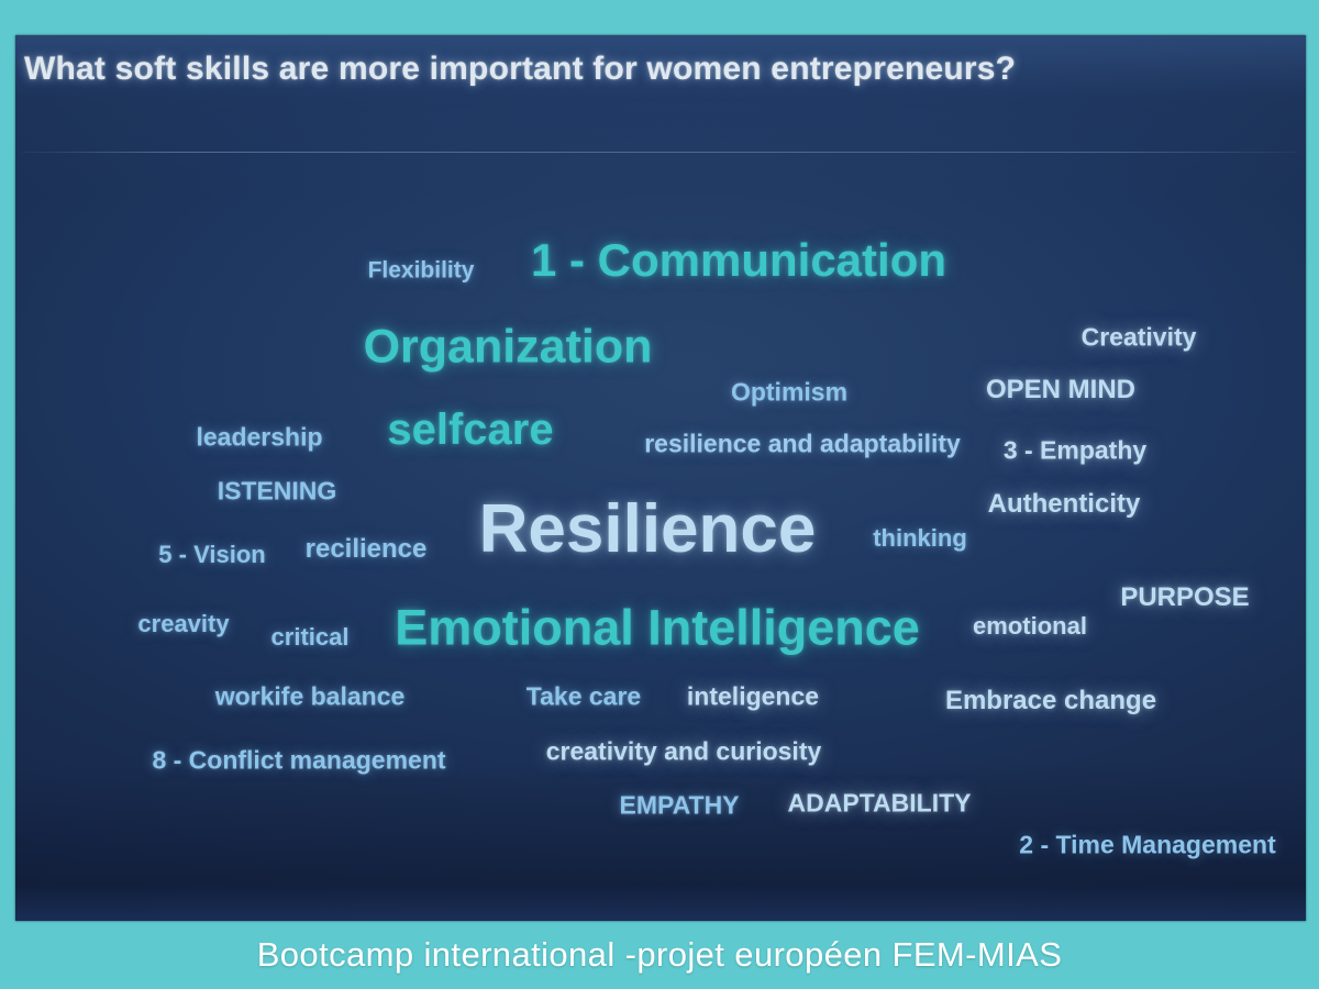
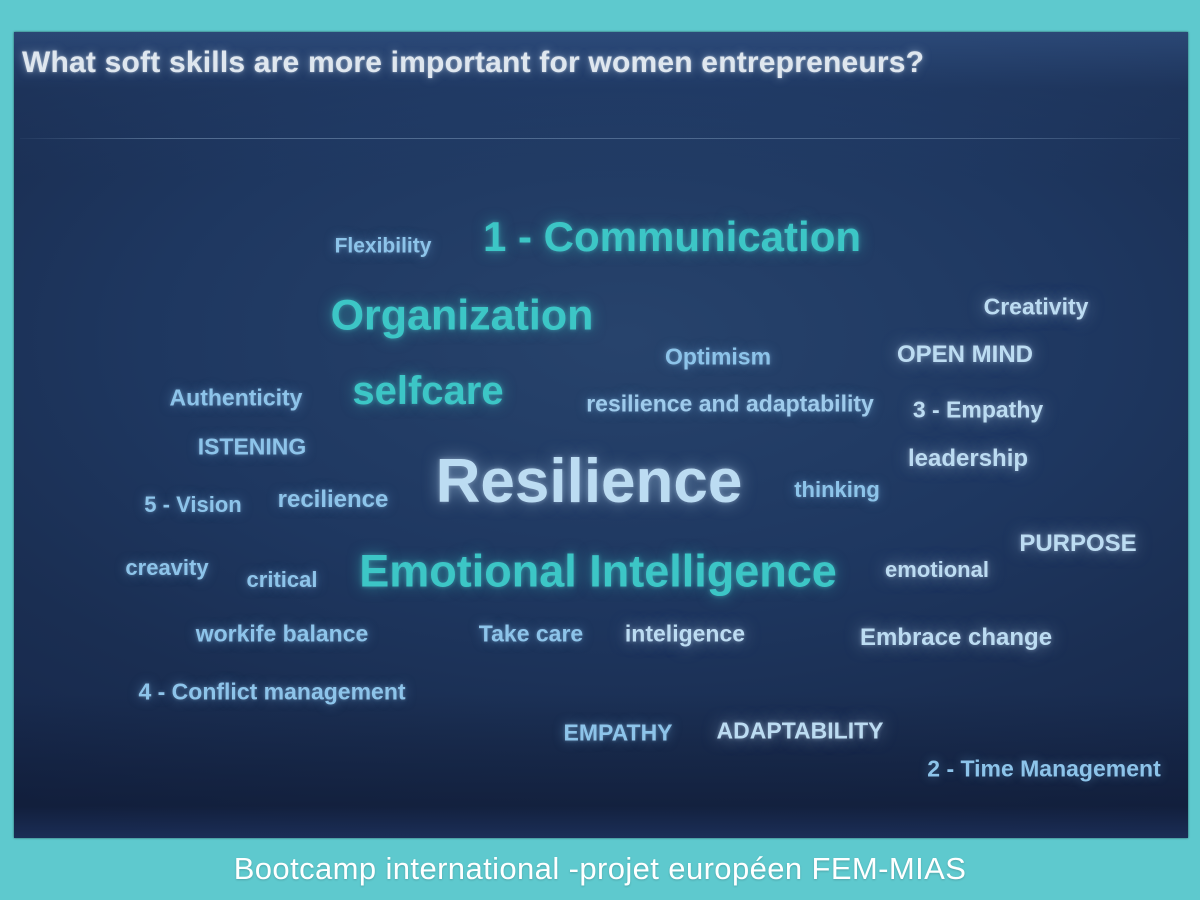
  What soft skills are more important for women entrepreneurs?
  Flexibility
  1 - Communication
  Organization
  Creativity
  Optimism
  OPEN MIND
- leadership
+ Authenticity
  selfcare
  resilience and adaptability
  3 - Empathy
  ISTENING
- Authenticity
+ leadership
  Resilience
  5 - Vision
  recilience
  thinking
  PURPOSE
  creavity
  critical
  Emotional Intelligence
  emotional
  workife balance
  Take care
  inteligence
  Embrace change
- 8 - Conflict management
+ 4 - Conflict management
- creativity and curiosity
  EMPATHY
  ADAPTABILITY
  2 - Time Management
  Bootcamp international -projet européen FEM-MIAS
